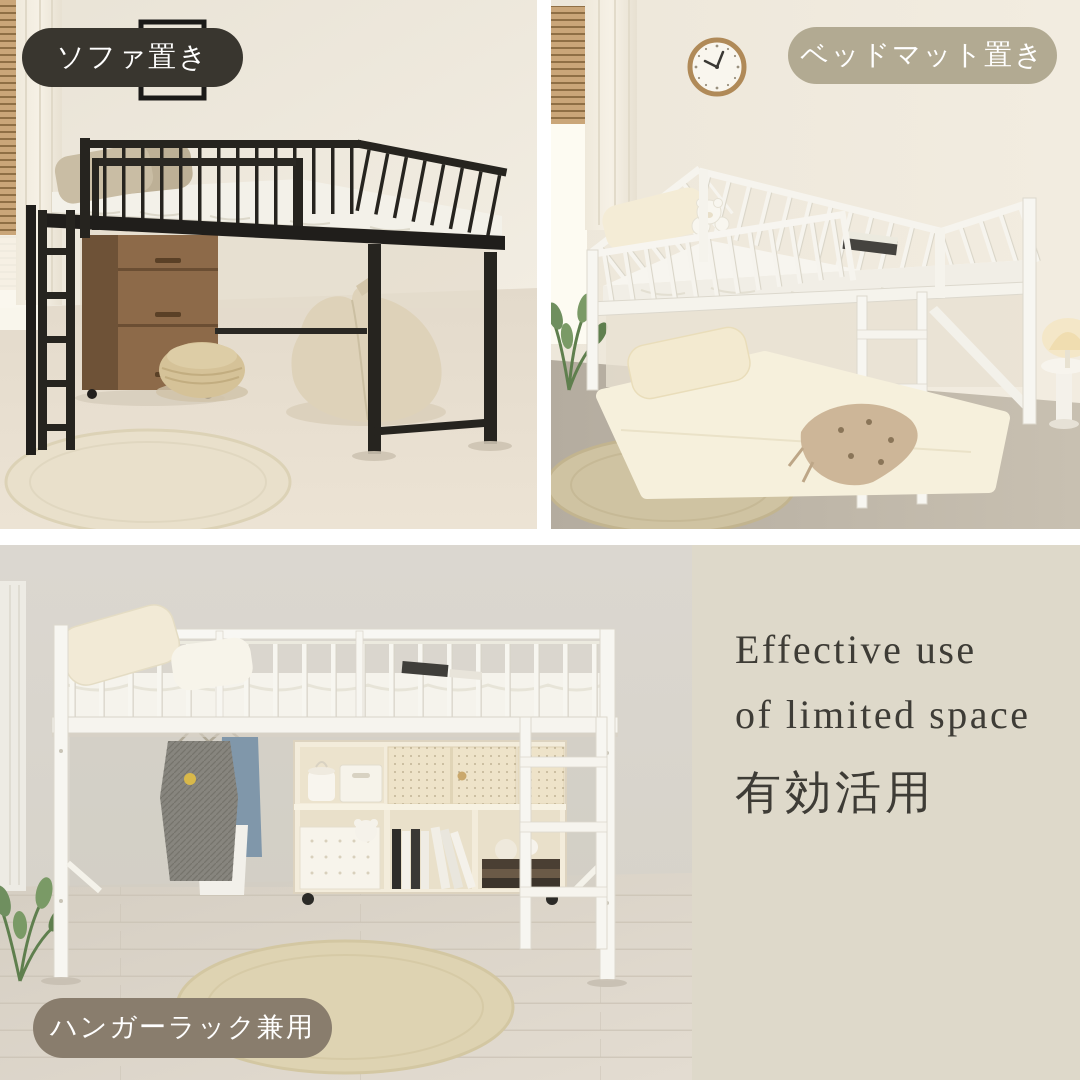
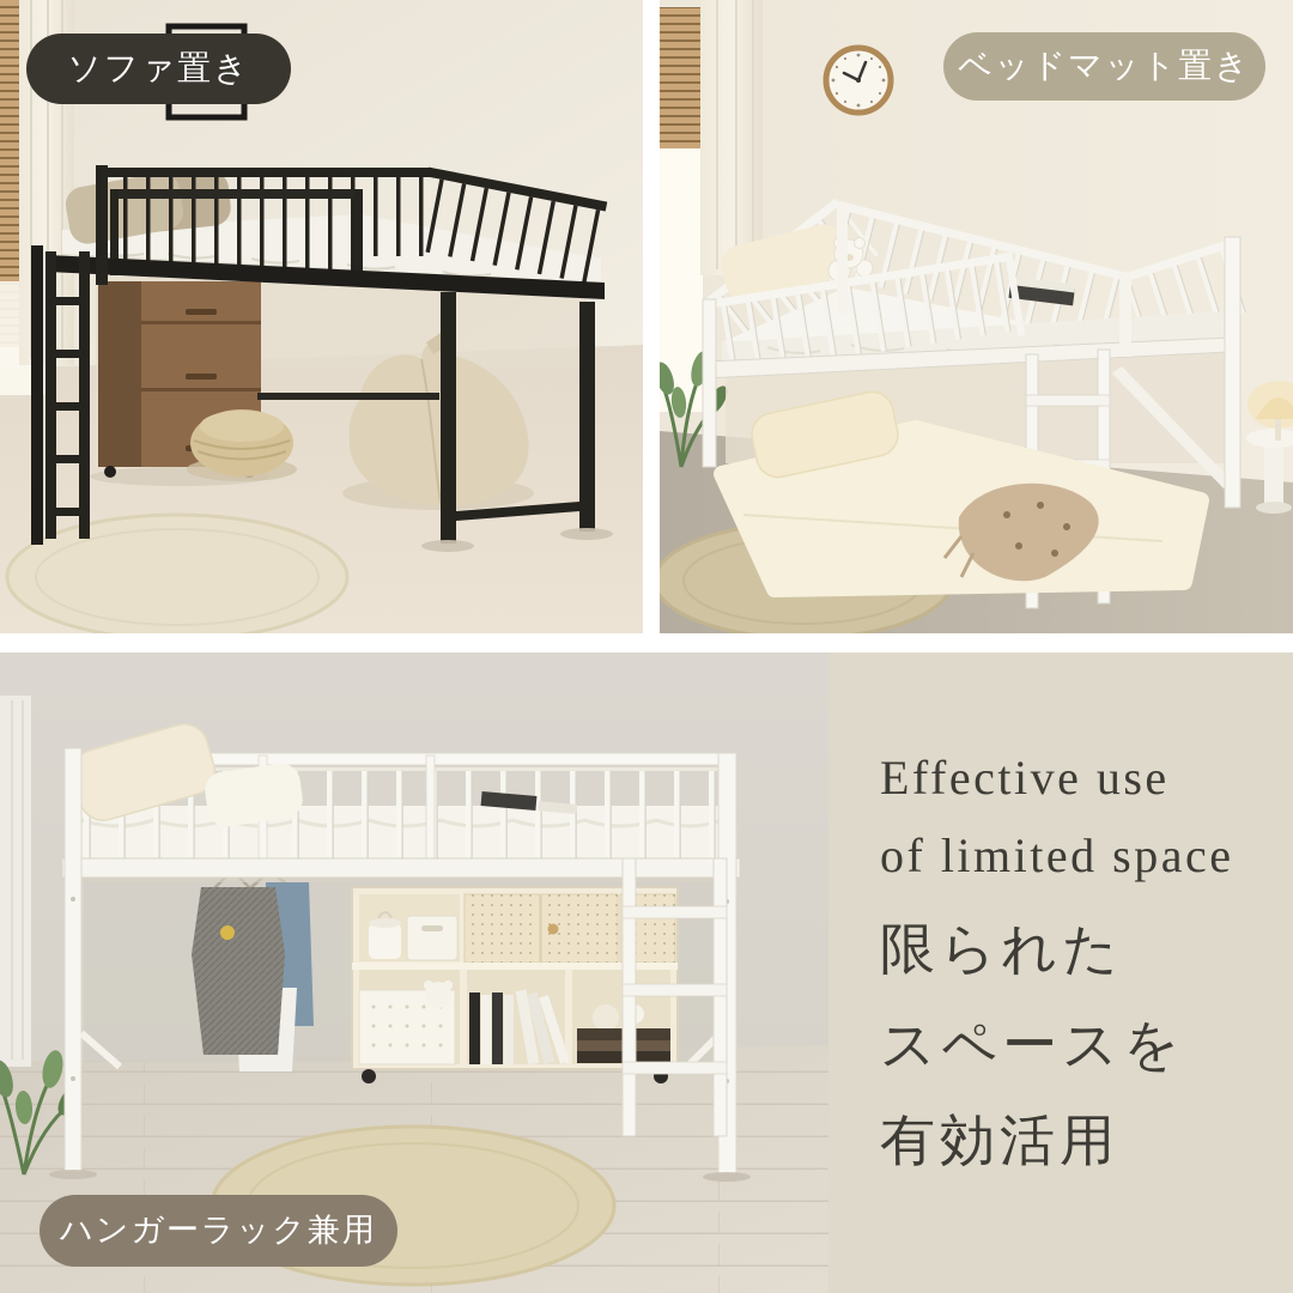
  ソファ置き
  ベッドマット置き
  ハンガーラック兼用
  Effective use
  of limited space
+ 限られた
+ スペースを
  有効活用
